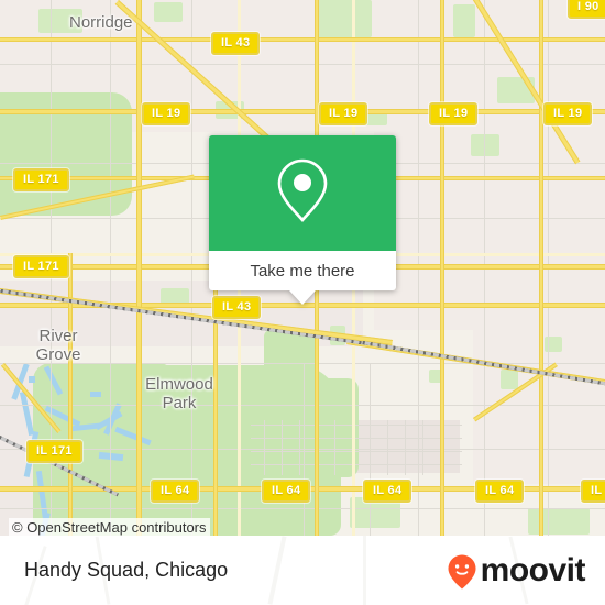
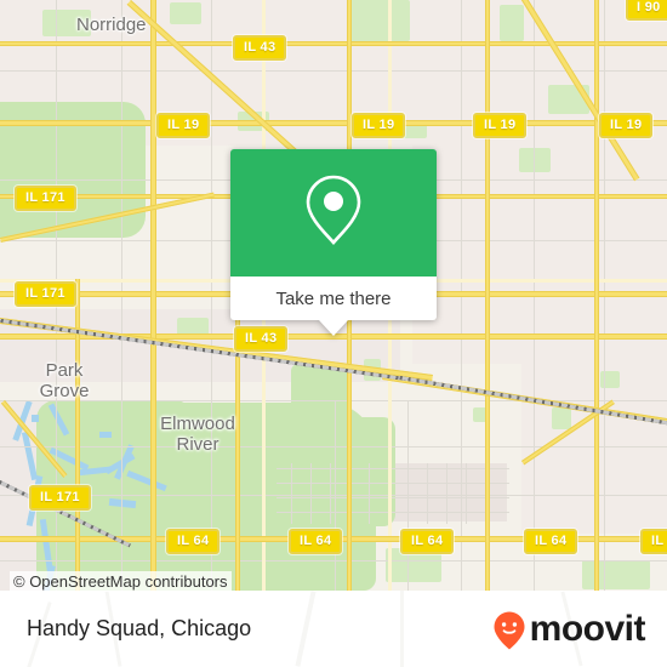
  Norridge
- River
+ Park
  Grove
  Elmwood
- Park
+ River
  I 90
  IL 43
  IL 19
  IL 19
  IL 19
  IL 19
  IL 171
  IL 171
  IL 43
  IL 171
  IL 64
  IL 64
  IL 64
  IL 64
  Take me there
  © OpenStreetMap contributors
  Handy Squad, Chicago
  moovit
